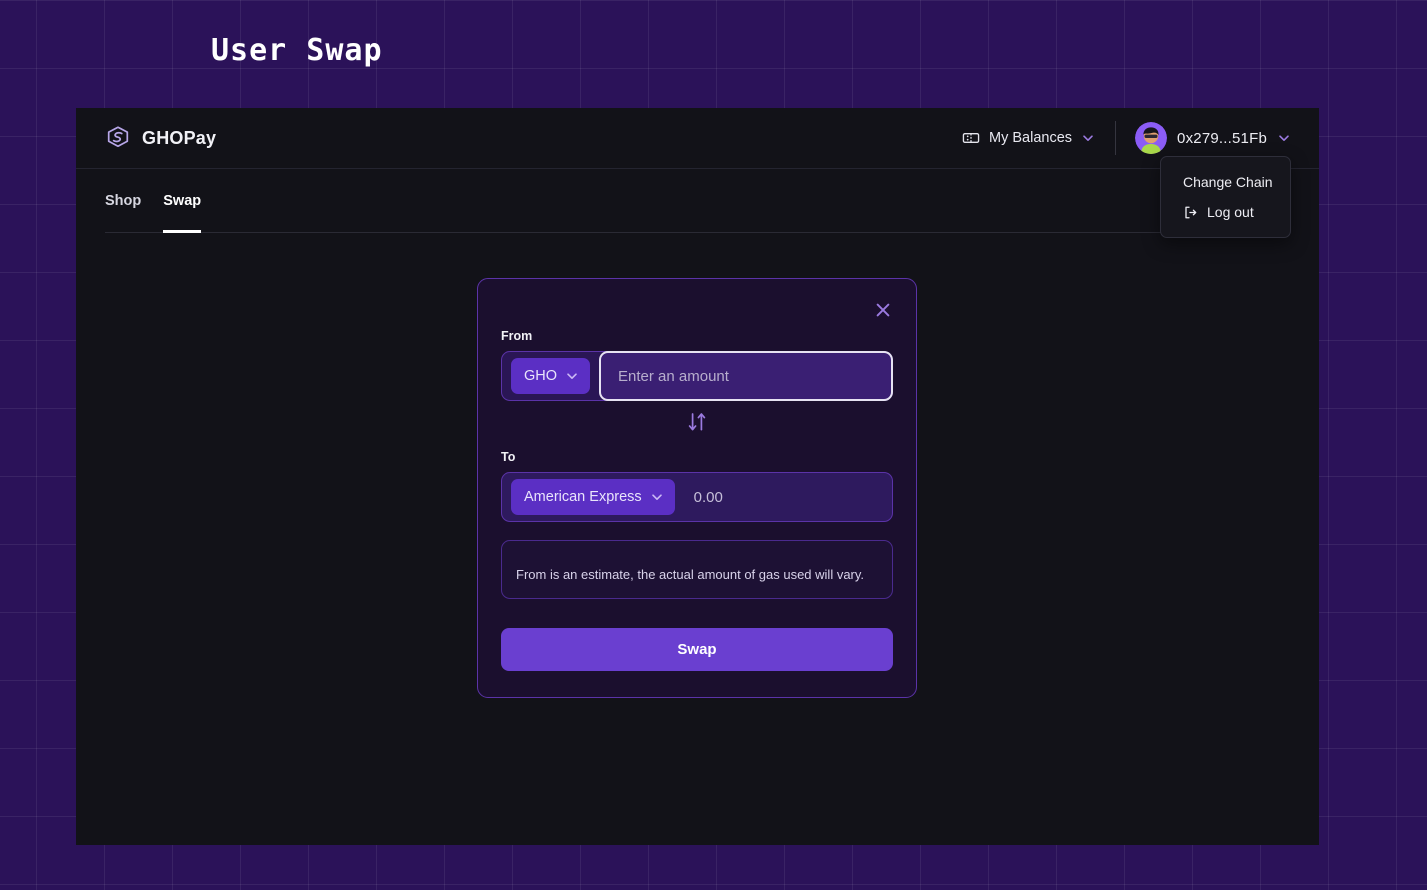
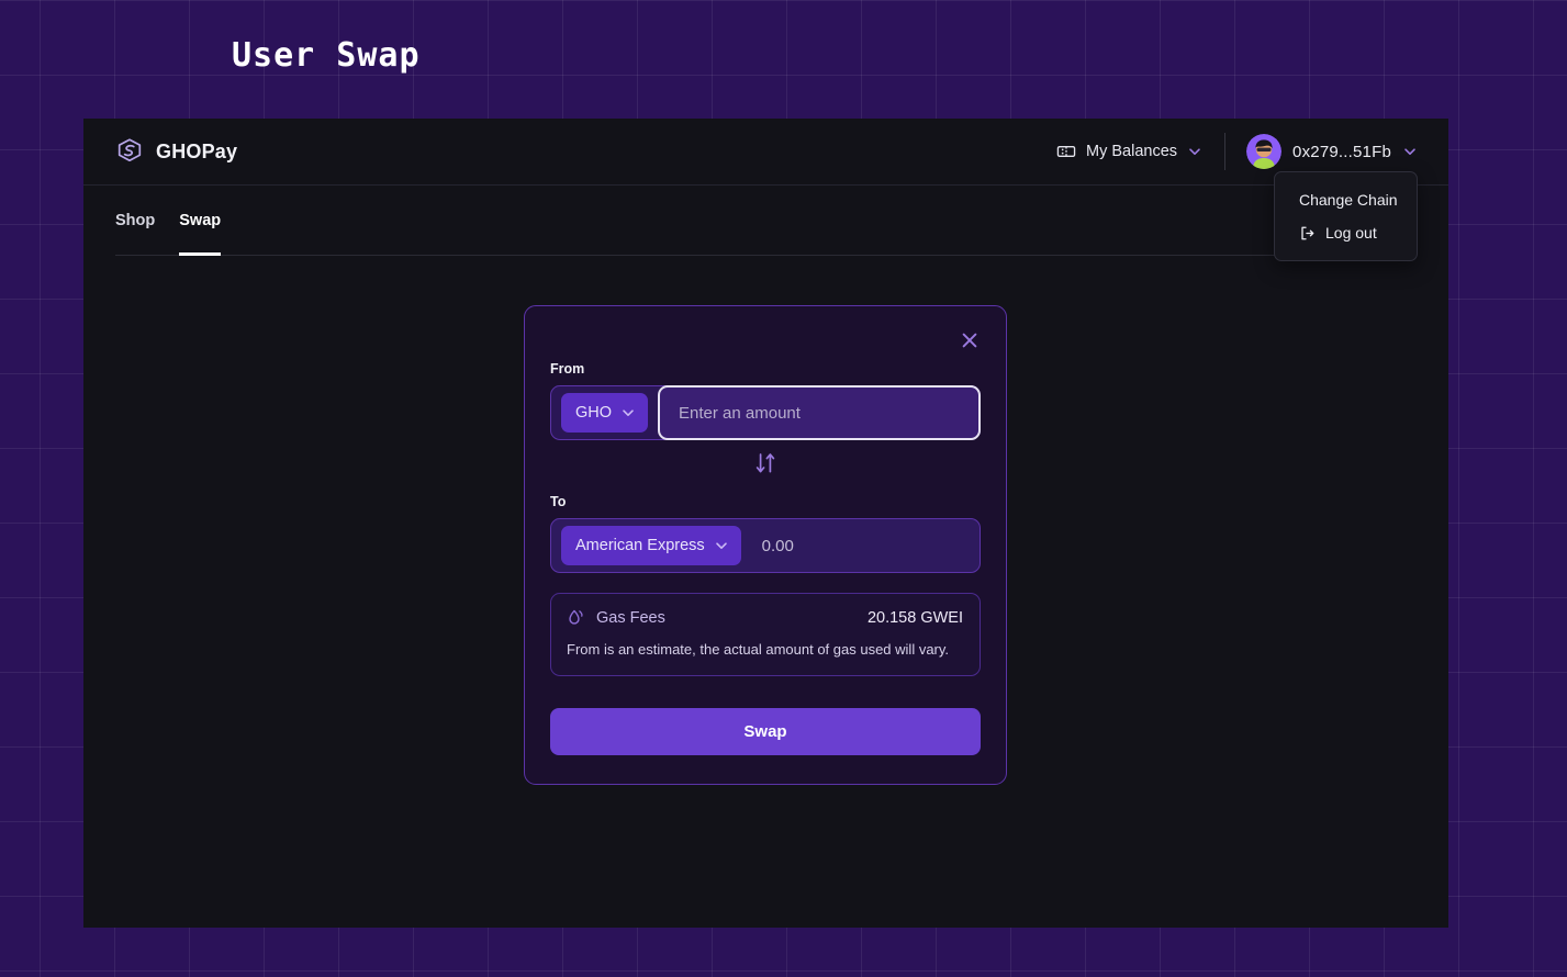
  User Swap
  GHOPay
  My Balances
  0x279...51Fb
  Change Chain
  Log out
  Shop
  Swap
  From
  GHO
  Enter an amount
  To
  American Express
  0.00
+ Gas Fees
+ 20.158 GWEI
  From is an estimate, the actual amount of gas used will vary.
  Swap
